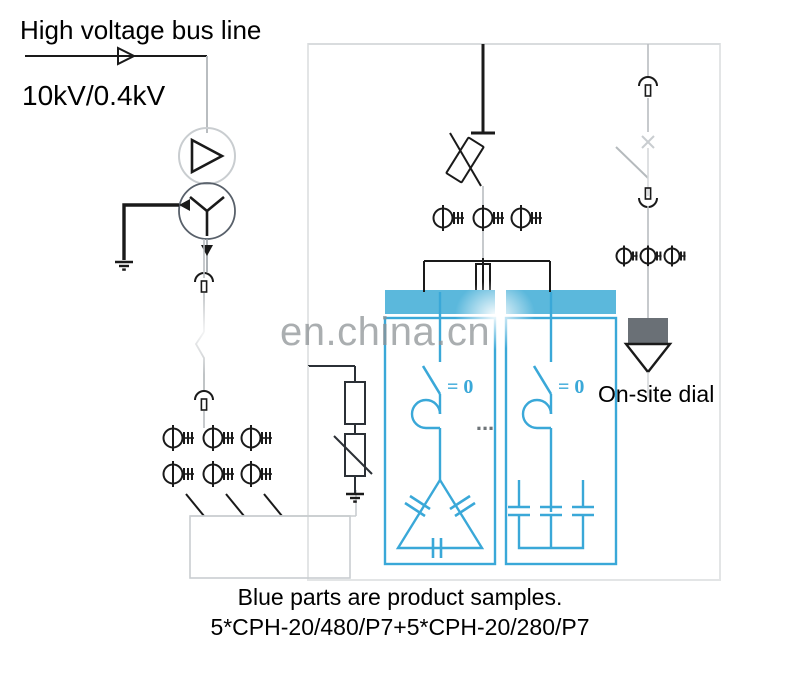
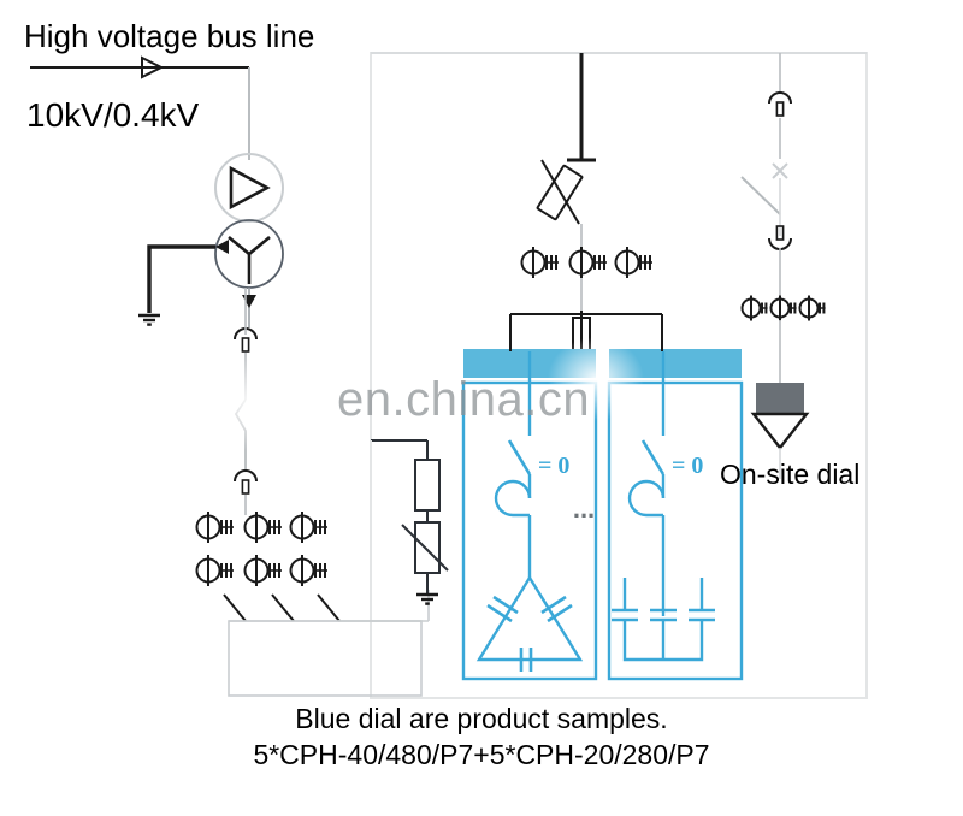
  = 0
  = 0
  ...
  High voltage bus line
  10kV/0.4kV
  On-site dial
- Blue parts are product samples.
+ Blue dial are product samples.
- 5*CPH-20/480/P7+5*CPH-20/280/P7
+ 5*CPH-40/480/P7+5*CPH-20/280/P7
  en.china.cn
